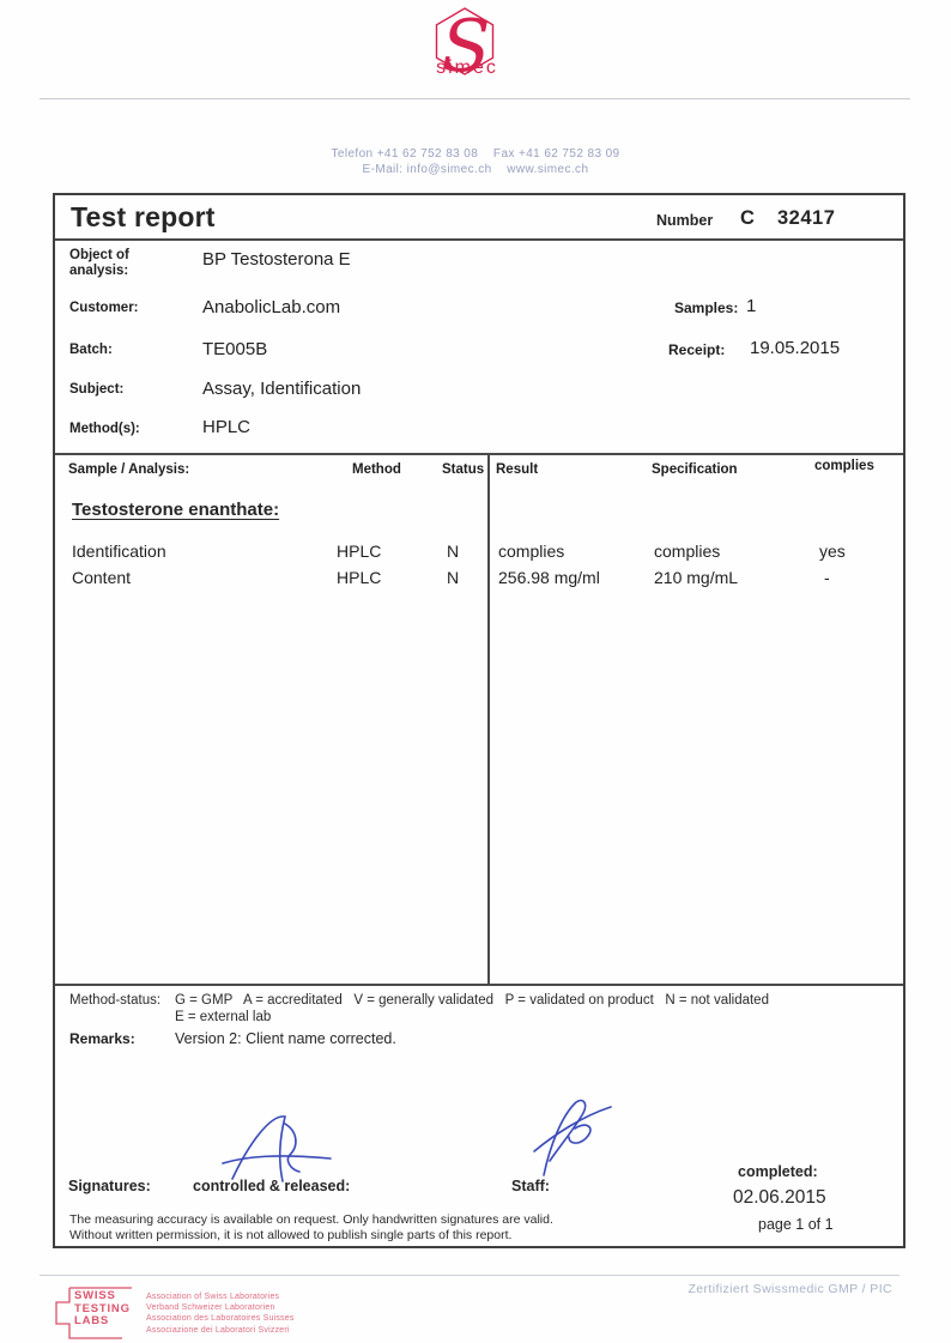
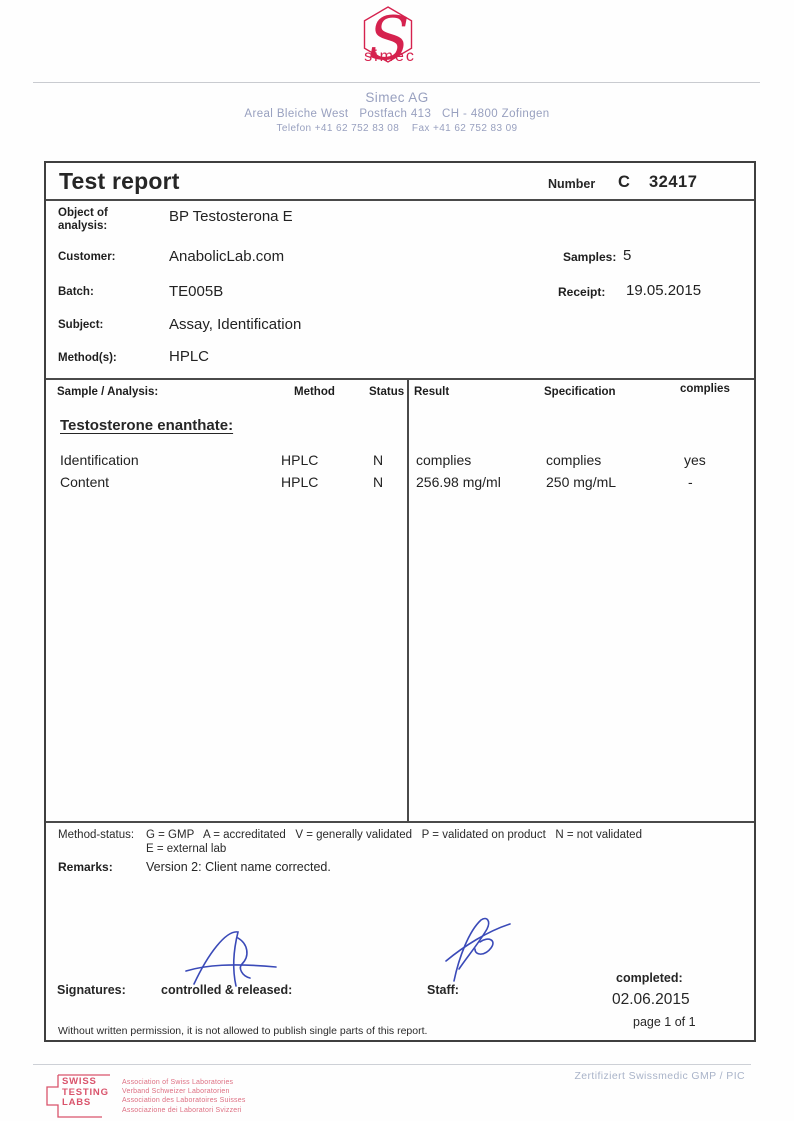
  S
  simec
+ Simec AG
+ Areal Bleiche West Postfach 413 CH - 4800 Zofingen
  Telefon +41 62 752 83 08 Fax +41 62 752 83 09
- E-Mail: info@simec.ch www.simec.ch
  Test report
  Number
  C
  32417
  Object of
  analysis:
  BP Testosterona E
  Customer:
  AnabolicLab.com
  Samples:
- 1
+ 5
  Batch:
  TE005B
  Receipt:
  19.05.2015
  Subject:
  Assay, Identification
  Method(s):
  HPLC
  Sample / Analysis:
  Method
  Status
  Result
  Specification
  complies
  Testosterone enanthate:
  Identification
  HPLC
  N
  complies
  complies
  yes
  Content
  HPLC
  N
  256.98 mg/ml
- 210 mg/mL
+ 250 mg/mL
  -
  Method-status:
  G = GMP A = accreditated V = generally validated P = validated on product N = not validated
  E = external lab
  Remarks:
  Version 2: Client name corrected.
  Signatures:
  controlled & released:
  Staff:
  completed:
  02.06.2015
  page 1 of 1
- The measuring accuracy is available on request. Only handwritten signatures are valid.
  Without written permission, it is not allowed to publish single parts of this report.
  SWISS
  TESTING
  LABS
  Zertifiziert Swissmedic GMP / PIC
